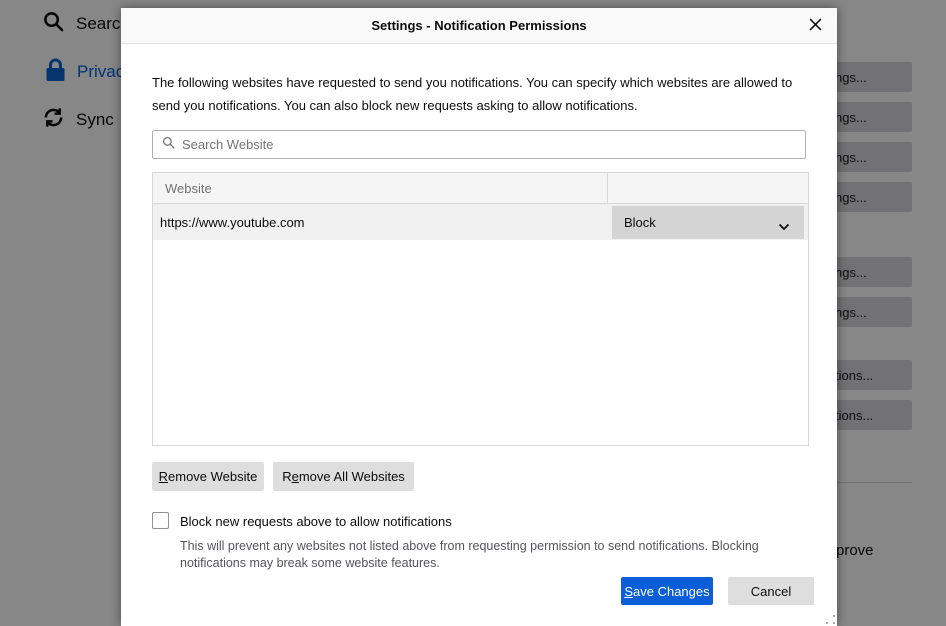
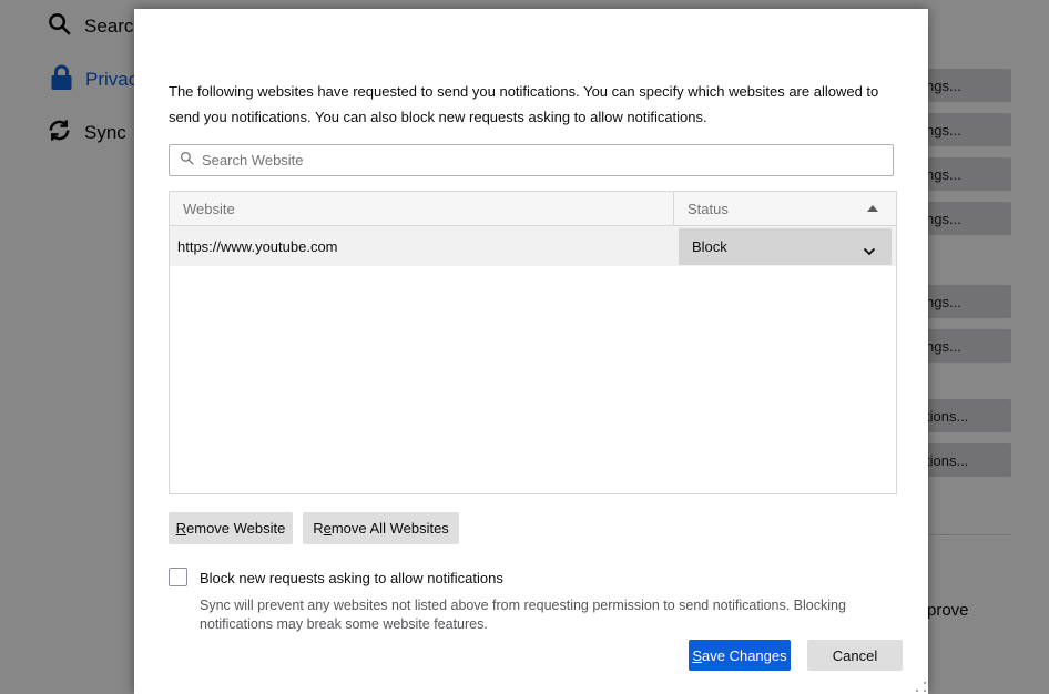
  Searc
  Privac
  Sync
  ngs...
  ngs...
  ngs...
  ngs...
  ngs...
  ngs...
  ions...
  ions...
  prove
- Settings - Notification Permissions
  The following websites have requested to send you notifications. You can specify which websites are allowed to send you notifications. You can also block new requests asking to allow notifications.
  Search Website
  Website
+ Status
  https://www.youtube.com
  Block
  R
  emove Website
  R
  e
  move All Websites
- Block new requests above to allow notifications
+ Block new requests asking to allow notifications
- This will prevent any websites not listed above from requesting permission to send notifications. Blocking notifications may break some website features.
+ Sync will prevent any websites not listed above from requesting permission to send notifications. Blocking notifications may break some website features.
  S
  ave Changes
  Cancel
